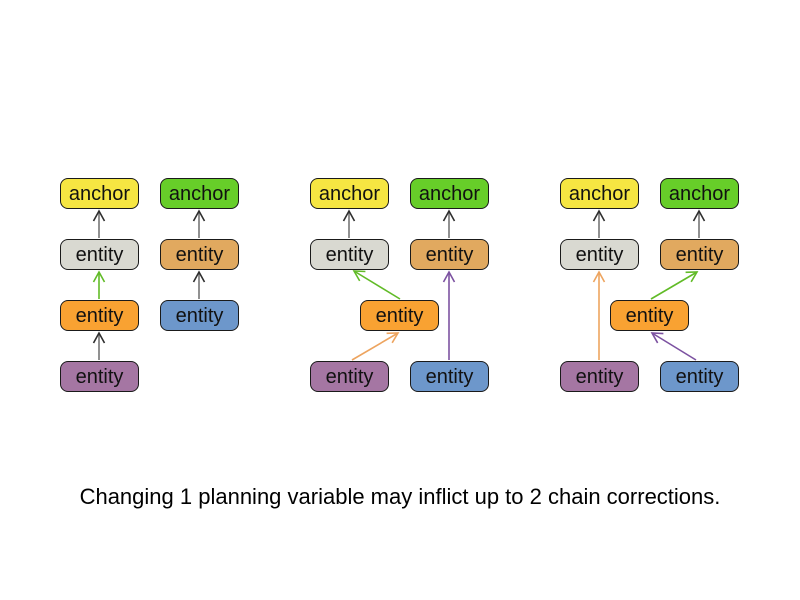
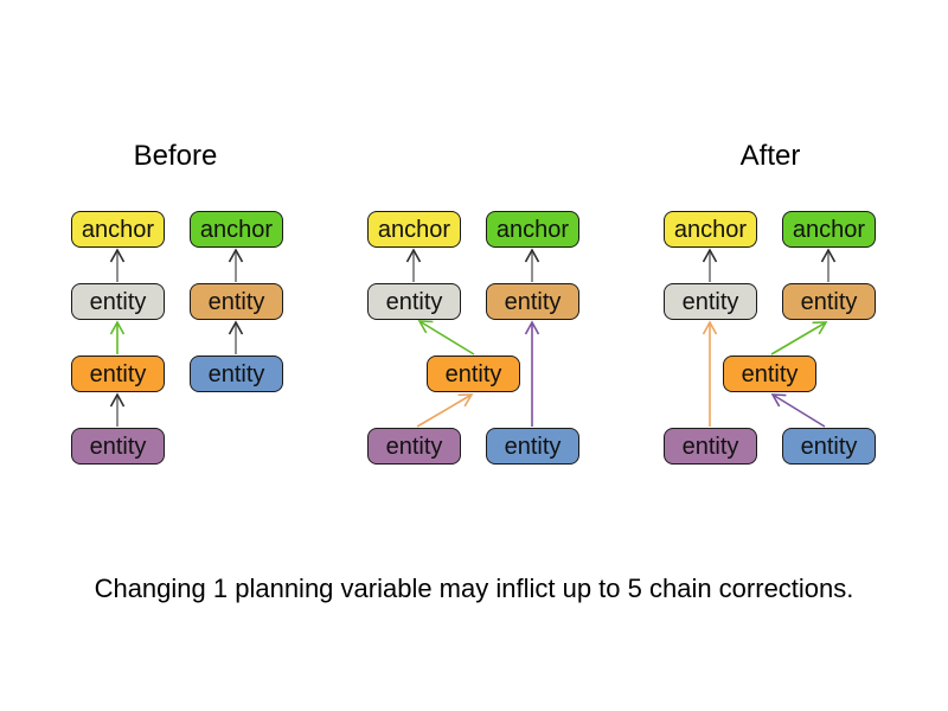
+ Before
+ After
  anchor
  anchor
  entity
  entity
  entity
  entity
  entity
  anchor
  anchor
  entity
  entity
  entity
  entity
  entity
  anchor
  anchor
  entity
  entity
  entity
  entity
  entity
- Changing 1 planning variable may inflict up to 2 chain corrections.
+ Changing 1 planning variable may inflict up to 5 chain corrections.
